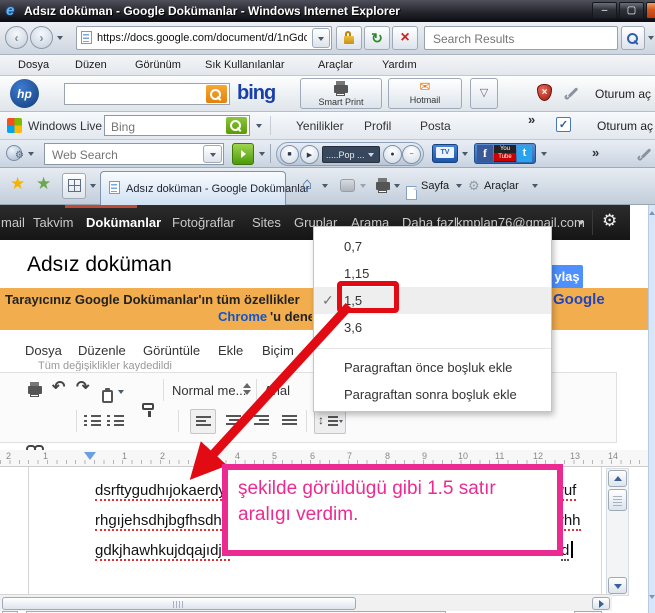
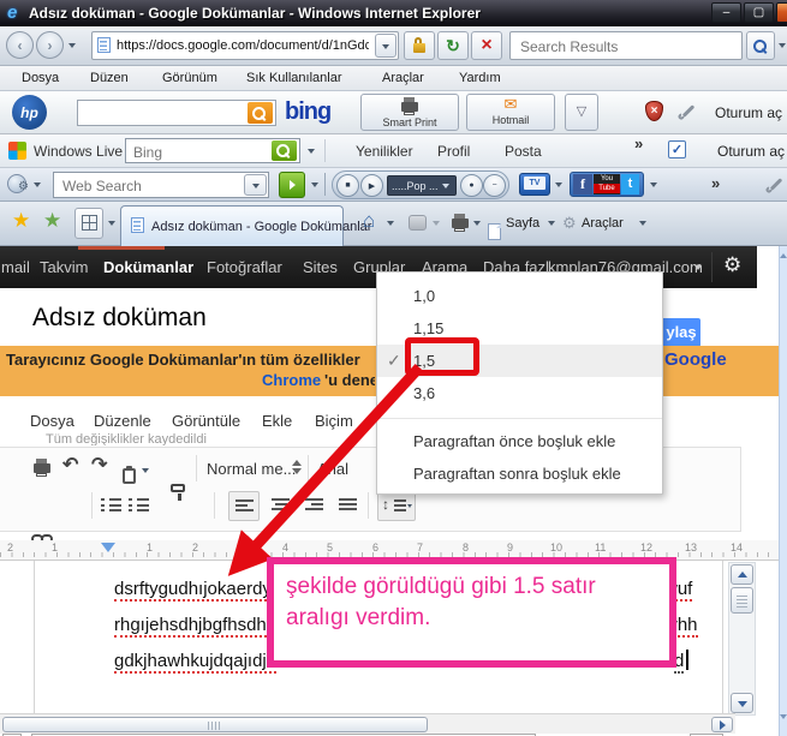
  e
  Adsız doküman - Google Dokümanlar - Windows Internet Explorer
  –
  ▢
  ‹
  ›
  https://docs.google.com/document/d/1nGdc
  ↻
  ×
  Search Results
  Dosya
  Düzen
  Görünüm
  Sık Kullanılanlar
  Araçlar
  Yardım
  hp
  bing
  Smart Print
  ✉
  Hotmail
  ▽
  ×
  Oturum aç
  Windows Live
  Bing
  Yenilikler
  Profil
  Posta
  »
  ✓
  Oturum aç
  ⚙
  Web Search
  .....Pop ...
  f
  t
  »
  ★
  ★
  Adsız doküman - Google Dokümanlar
  ⌂
  Sayfa
  ⚙
  Araçlar
  mail
  Takvim
  Dokümanlar
  Fotoğraflar
  Sites
  Gruplar
  Arama
  Daha fazl
  kmplan76@gmail.com
  ⚙
  Adsız doküman
  ylaş
  Tarayıcınız Google Dokümanlar'ın tüm özellikler
  Chrome
  'u dene
  Google
  Dosya
  Düzenle
  Görüntüle
  Ekle
  Biçim
  Tüm değişiklikler kaydedildi
  ↶
  ↷
  Normal me...
  ↕
  2
  1
  1
  2
  3
  4
  5
  6
  7
  8
  9
  10
  11
  12
  13
  14
  dsrftygudhıjokaerd
  rhgıjehsdhjbgfhsdh
  gdkjhawhkujdqajıdj
  d
- 0,7
+ 1,0
  1,15
  ✓
  1,5
  3,6
  Paragraftan önce boşluk ekle
  Paragraftan sonra boşluk ekle
  şekilde görüldügü gibi 1.5 satır aralıgı verdim.
